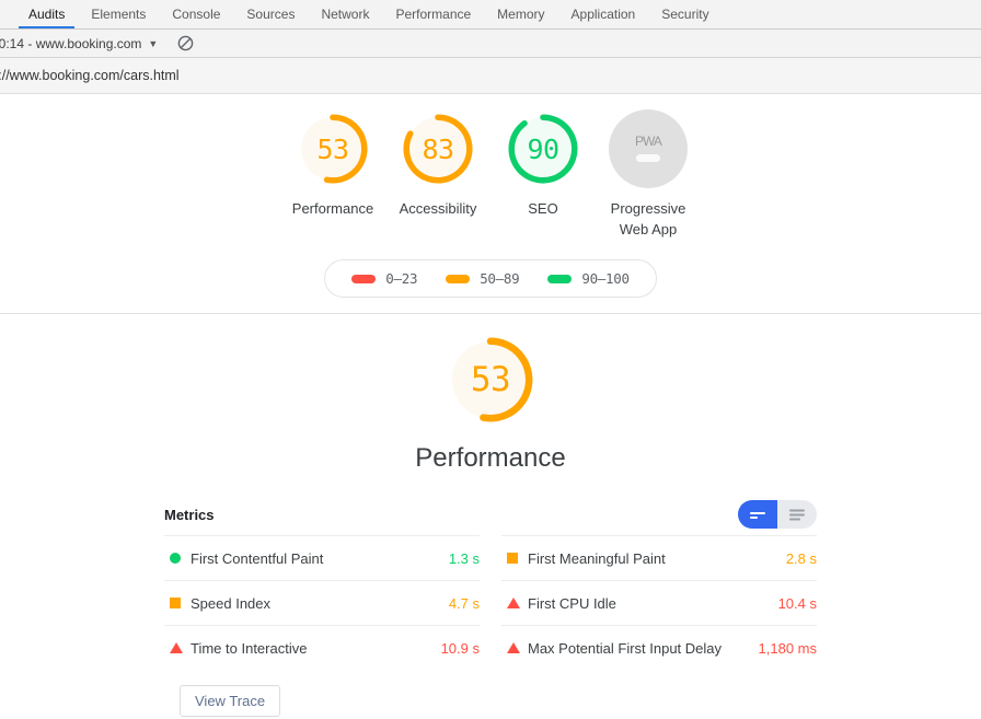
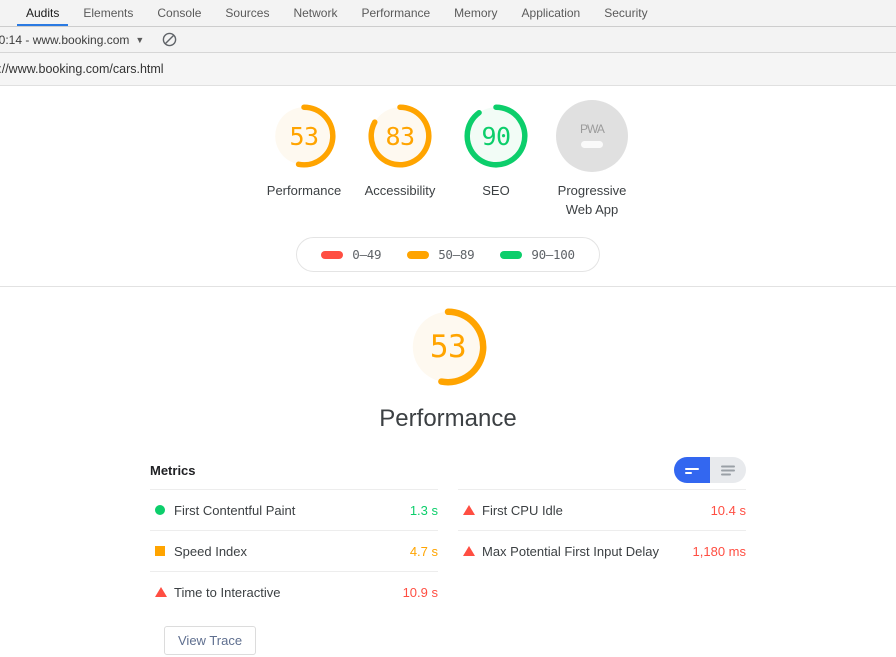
  Audits
  Elements
  Console
  Sources
  Network
  Performance
  Memory
  Application
  Security
  0:14 - www.booking.com
  ▼
  //www.booking.com/cars.html
  53
  Performance
  83
  Accessibility
  90
  SEO
  PWA
  Progressive Web App
- 0–23
+ 0–49
  50–89
  90–100
  53
  Performance
  Metrics
  First Contentful Paint
  1.3 s
  Speed Index
  4.7 s
  Time to Interactive
  10.9 s
- First Meaningful Paint
- 2.8 s
  First CPU Idle
  10.4 s
  Max Potential First Input Delay
  1,180 ms
  View Trace
